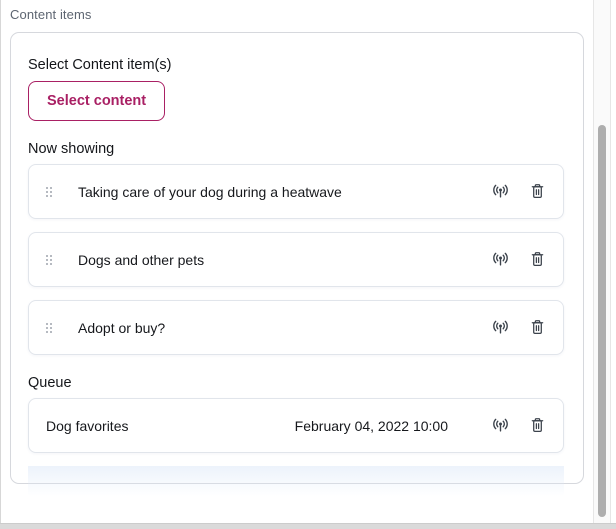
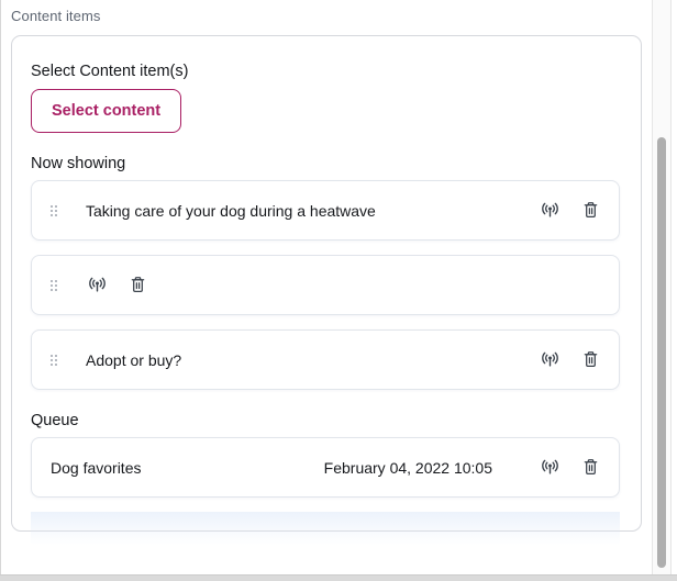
  Content items
  Select Content item(s)
  Select content
  Now showing
  Taking care of your dog during a heatwave
- Dogs and other pets
  Adopt or buy?
  Queue
  Dog favorites
- February 04, 2022 10:00
+ February 04, 2022 10:05
